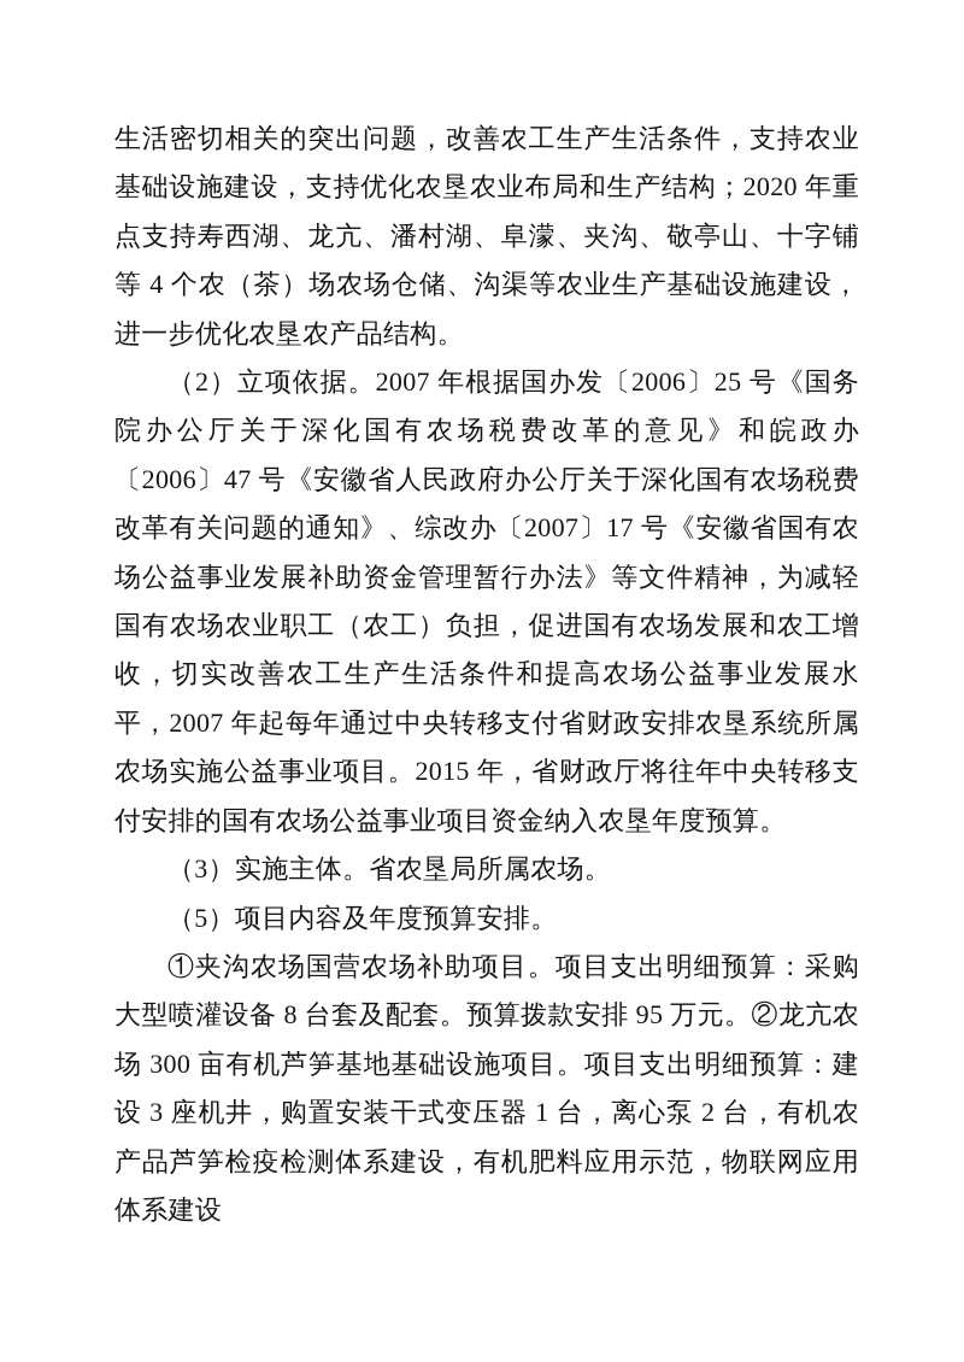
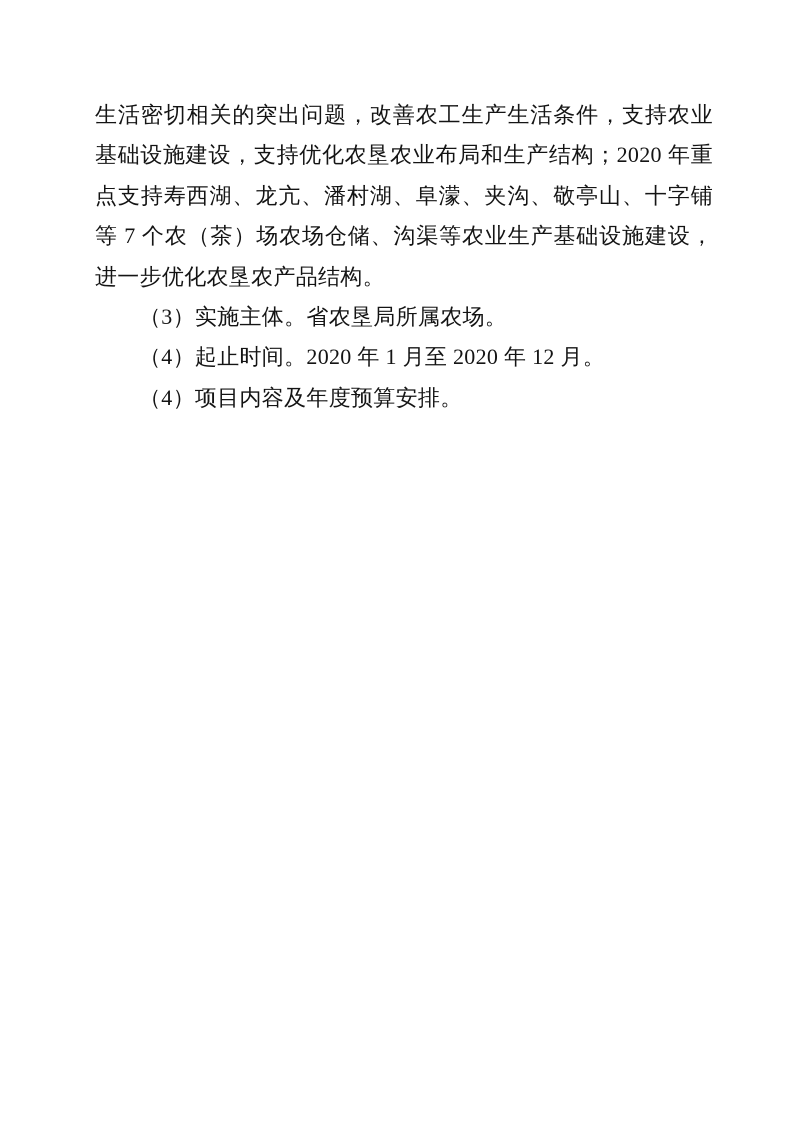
- 生活密切相关的突出问题，改善农工生产生活条件，支持农业基础设施建设，支持优化农垦农业布局和生产结构；2020 年重点支持寿西湖、龙亢、潘村湖、阜濛、夹沟、敬亭山、十字铺等 4 个农（茶）场农场仓储、沟渠等农业生产基础设施建设，进一步优化农垦农产品结构。
+ 生活密切相关的突出问题，改善农工生产生活条件，支持农业基础设施建设，支持优化农垦农业布局和生产结构；2020 年重点支持寿西湖、龙亢、潘村湖、阜濛、夹沟、敬亭山、十字铺等 7 个农（茶）场农场仓储、沟渠等农业生产基础设施建设，进一步优化农垦农产品结构。
- （2）立项依据。2007 年根据国办发〔2006〕25 号《国务院办公厅关于深化国有农场税费改革的意见》和皖政办〔2006〕47 号《安徽省人民政府办公厅关于深化国有农场税费改革有关问题的通知》、综改办〔2007〕17 号《安徽省国有农场公益事业发展补助资金管理暂行办法》等文件精神，为减轻国有农场农业职工（农工）负担，促进国有农场发展和农工增收，切实改善农工生产生活条件和提高农场公益事业发展水平，2007 年起每年通过中央转移支付省财政安排农垦系统所属农场实施公益事业项目。2015 年，省财政厅将往年中央转移支付安排的国有农场公益事业项目资金纳入农垦年度预算。
  （3）实施主体。省农垦局所属农场。
+ （4）起止时间。2020 年 1 月至 2020 年 12 月。
- （5）项目内容及年度预算安排。
+ （4）项目内容及年度预算安排。
- ①夹沟农场国营农场补助项目。项目支出明细预算：采购大型喷灌设备 8 台套及配套。预算拨款安排 95 万元。②龙亢农场 300 亩有机芦笋基地基础设施项目。项目支出明细预算：建设 3 座机井，购置安装干式变压器 1 台，离心泵 2 台，有机农产品芦笋检疫检测体系建设，有机肥料应用示范，物联网应用体系建设
